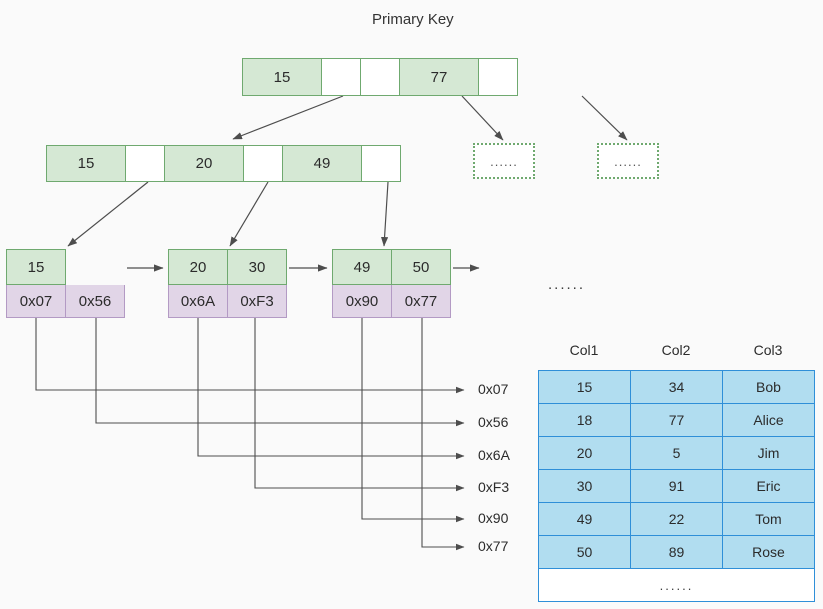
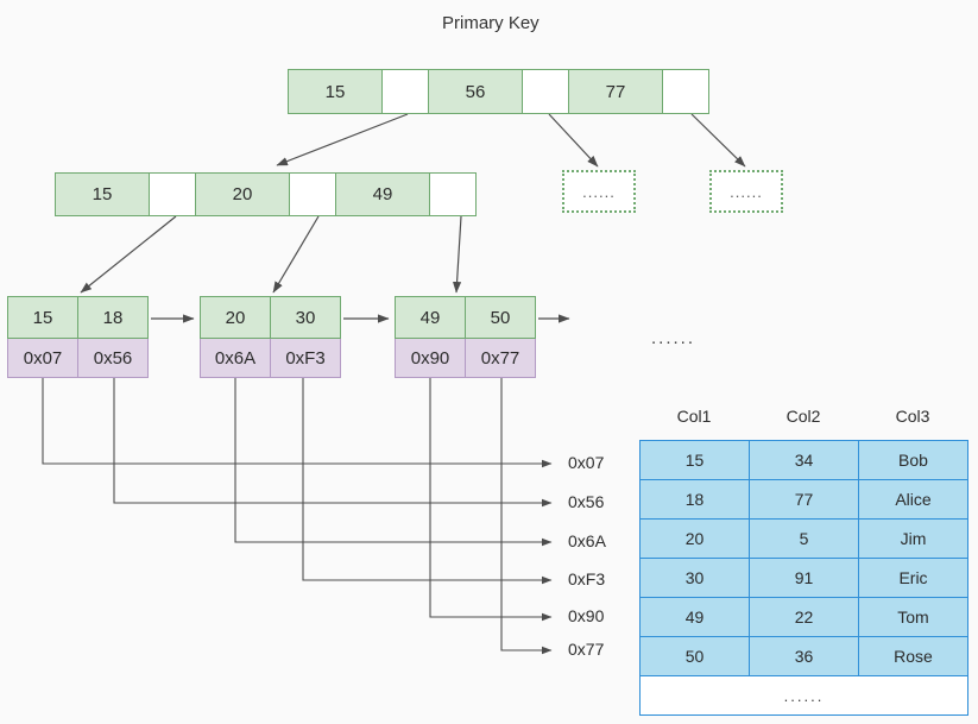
  Primary Key
  15
+ 56
  77
  15
  20
  49
  ......
  ......
  15
+ 18
  0x07
  0x56
  20
  30
  0x6A
  0xF3
  49
  50
  0x90
  0x77
  ......
  0x07
  0x56
  0x6A
  0xF3
  0x90
  0x77
  Col1
  Col2
  Col3
  15	34	Bob
  18	77	Alice
  20	5	Jim
  30	91	Eric
  49	22	Tom
- 50	89	Rose
+ 50	36	Rose
  ......
